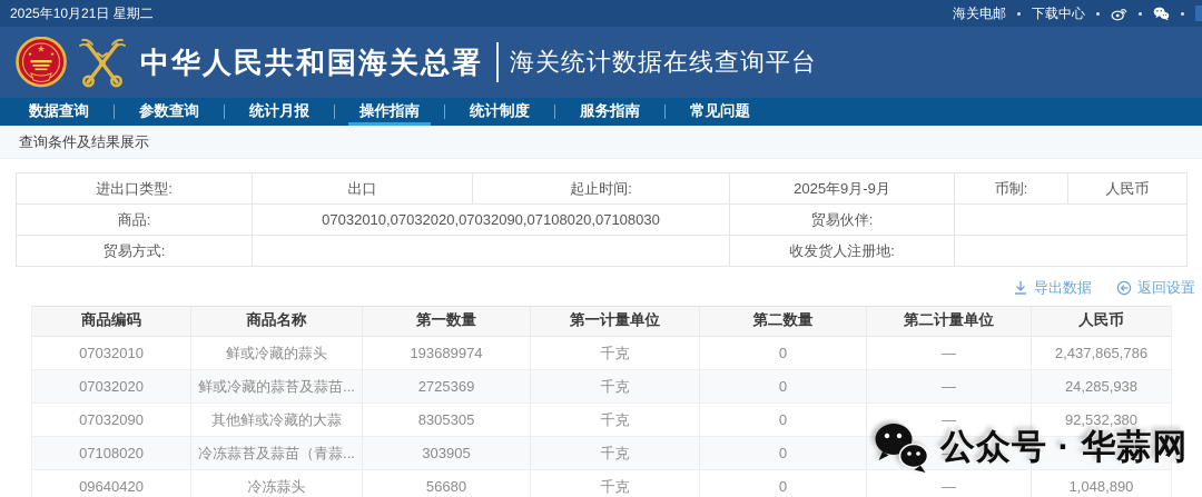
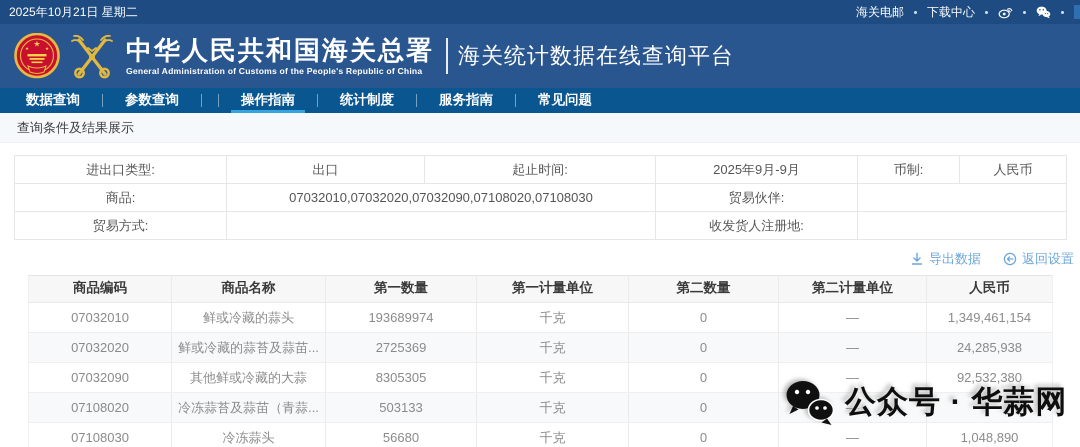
  2025年10月21日 星期二
  海关电邮
  下载中心
  ★
  中华人民共和国海关总署
+ General Administration of Customs of the People's Republic of China
  海关统计数据在线查询平台
  数据查询
  参数查询
- 统计月报
  操作指南
  统计制度
  服务指南
  常见问题
  查询条件及结果展示
  进出口类型:	出口	起止时间:	2025年9月-9月	币制:	人民币
  商品:	07032010,07032020,07032090,07108020,07108030	贸易伙伴:
  贸易方式:		收发货人注册地:
  导出数据
  返回设置
  商品编码	商品名称	第一数量	第一计量单位	第二数量	第二计量单位	人民币
- 07032010	鲜或冷藏的蒜头	193689974	千克	0	—	2,437,865,786
+ 07032010	鲜或冷藏的蒜头	193689974	千克	0	—	1,349,461,154
  07032020	鲜或冷藏的蒜苔及蒜苗...	2725369	千克	0	—	24,285,938
  07032090	其他鲜或冷藏的大蒜	8305305	千克	0	—	92,532,380
- 07108020	冷冻蒜苔及蒜苗（青蒜...	303905	千克	0	—
+ 07108020	冷冻蒜苔及蒜苗（青蒜...	503133	千克	0	—
- 09640420	冷冻蒜头	56680	千克	0	—	1,048,890
+ 07108030	冷冻蒜头	56680	千克	0	—	1,048,890
  公众号 · 华蒜网
